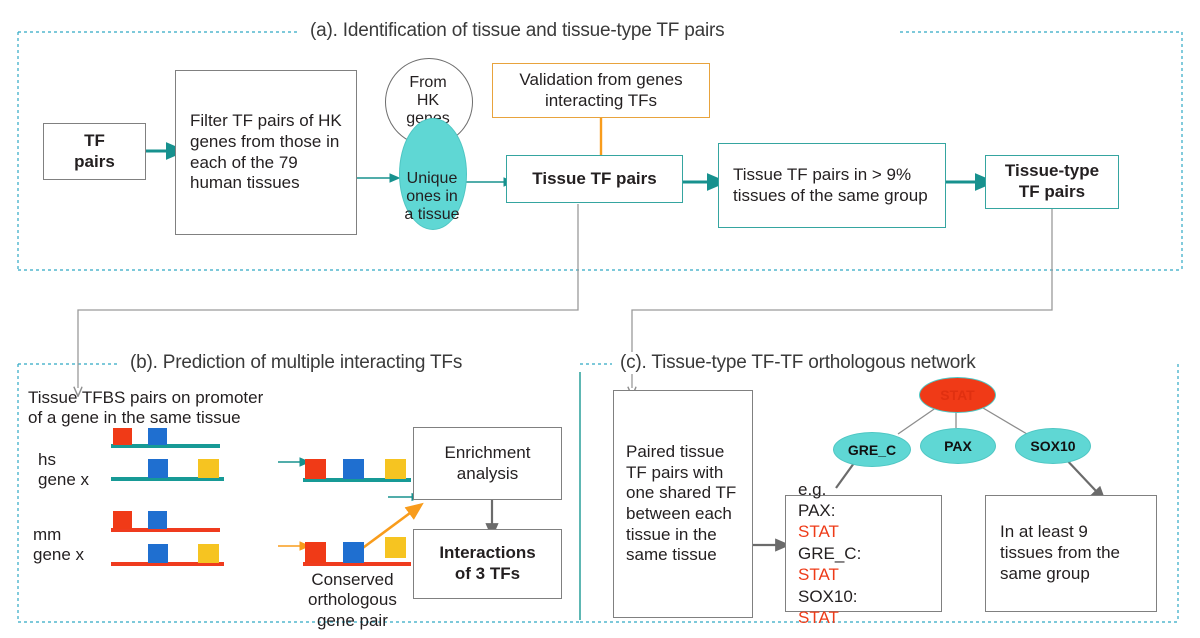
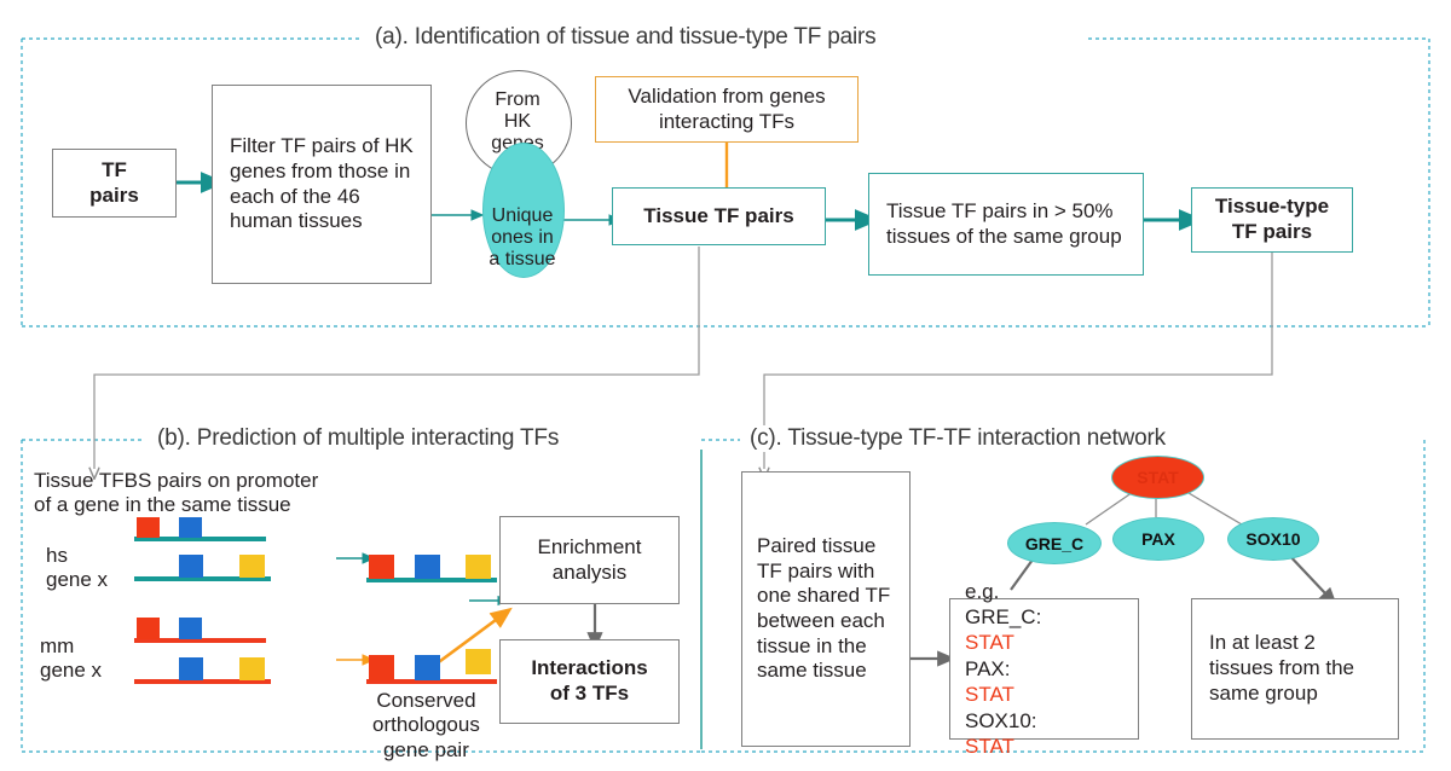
  (a). Identification of tissue and tissue-type TF pairs
  (b). Prediction of multiple interacting TFs
- (c). Tissue-type TF-TF orthologous network
+ (c). Tissue-type TF-TF interaction network
  TF
  pairs
- Filter TF pairs of HK genes from those in each of the 79 human tissues
+ Filter TF pairs of HK genes from those in each of the 46 human tissues
  From
  HK
  Unique
  ones in
  a tissue
  Validation from genes interacting TFs
  Tissue TF pairs
- Tissue TF pairs in > 9% tissues of the same group
+ Tissue TF pairs in > 50% tissues of the same group
  Tissue-type
  TF pairs
  Tissue TFBS pairs on promoter
  of a gene in the same tissue
  hs
  gene x
  mm
  gene x
  Conserved
  orthologous
  gene pair
  Enrichment
  analysis
  Interactions
  of 3 TFs
  Paired tissue TF pairs with one shared TF between each tissue in the same tissue
  GRE_C
  PAX
  SOX10
  e.g.
- PAX:
+ GRE_C:
  STAT
- GRE_C:
+ PAX:
  STAT
  SOX10:
  STAT
- In at least 9 tissues from the same group
+ In at least 2 tissues from the same group
